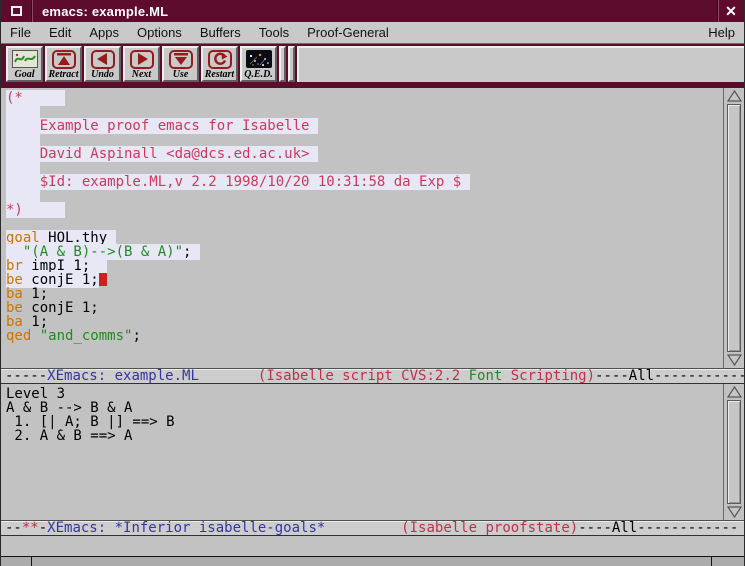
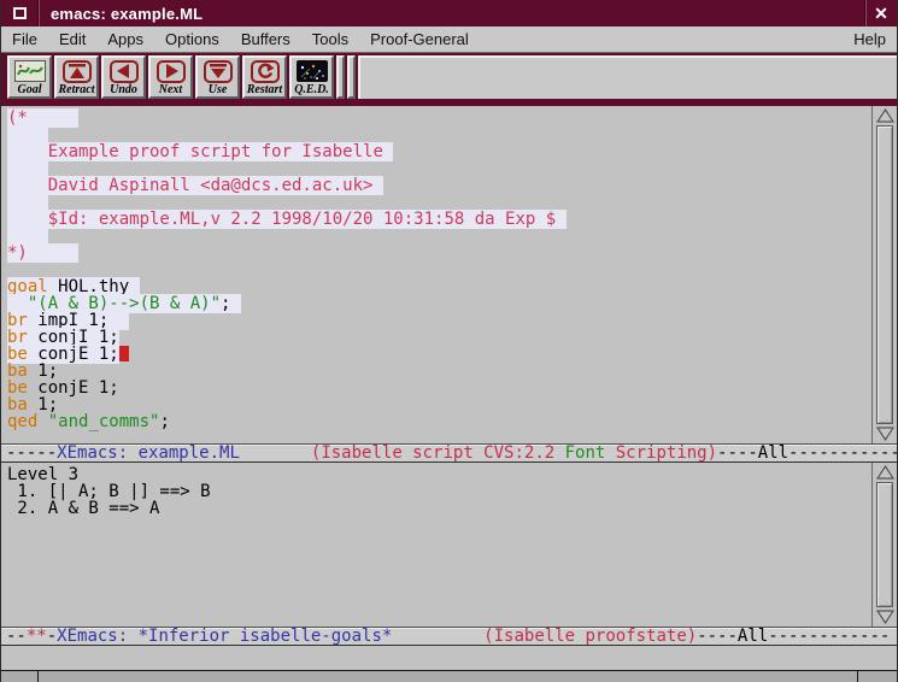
  emacs: example.ML
  ✕
  File
  Edit
  Apps
  Options
  Buffers
  Tools
  Proof-General
  Help
  Goal
  Retract
  Undo
  Next
  Use
  Restart
  Q.E.D.
  (*
- Example proof emacs for Isabelle
+ Example proof script for Isabelle
  David Aspinall <da@dcs.ed.ac.uk>
  $Id: example.ML,v 2.2 1998/10/20 10:31:58 da Exp $
  *)
  goal HOL.thy
  "(A & B)-->(B & A)";
  br impI 1;
+ br conjI 1;
  be conjE 1;
  ba 1;
  be conjE 1;
  ba 1;
  qed "and_comms";
  -----XEmacs: example.ML (Isabelle script CVS:2.2 Font Scripting)----All-----------
  Level 3
- A & B --> B & A
  1. [| A; B |] ==> B
  2. A & B ==> A
  --**-XEmacs: *Inferior isabelle-goals* (Isabelle proofstate)----All------------
